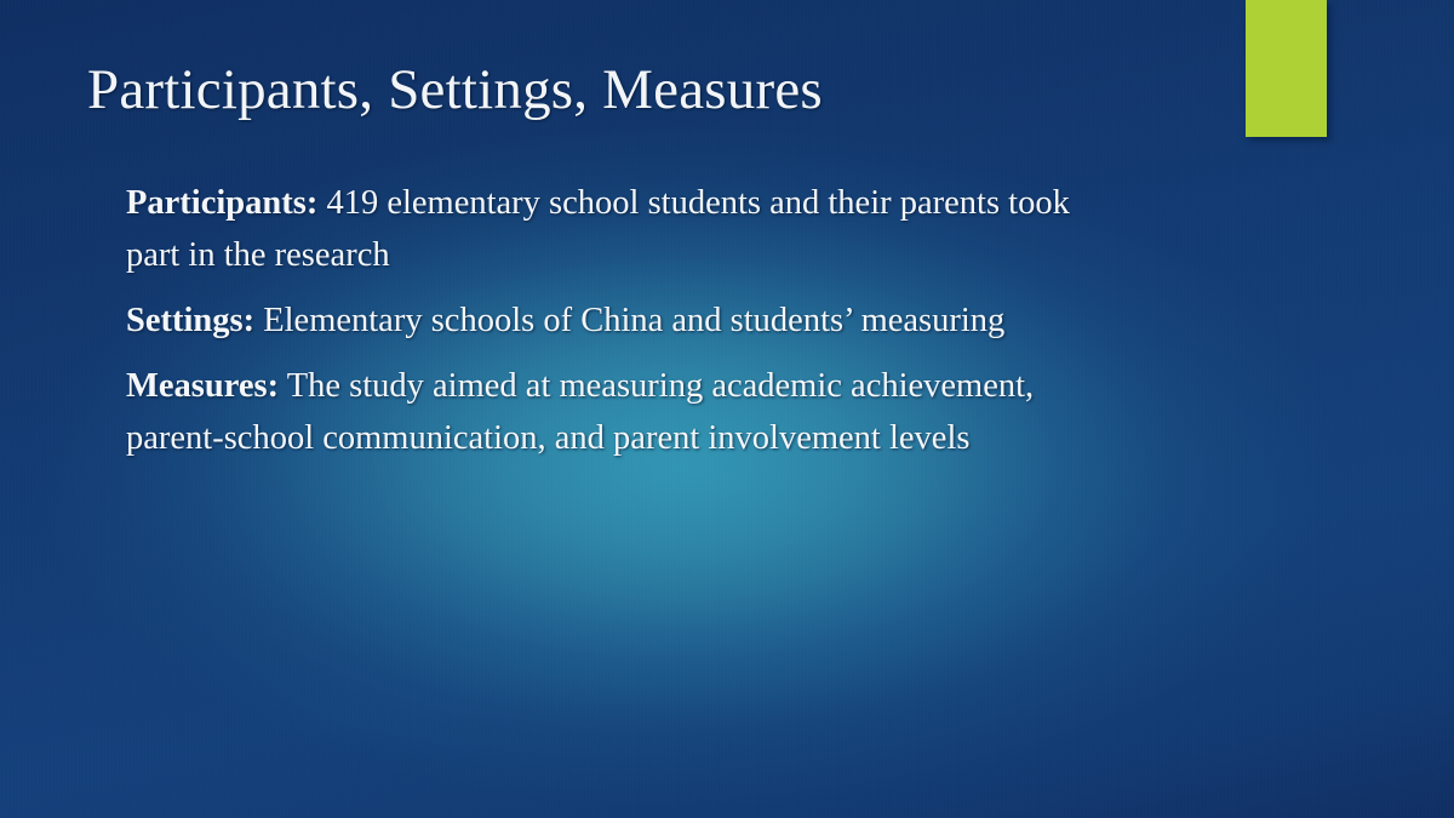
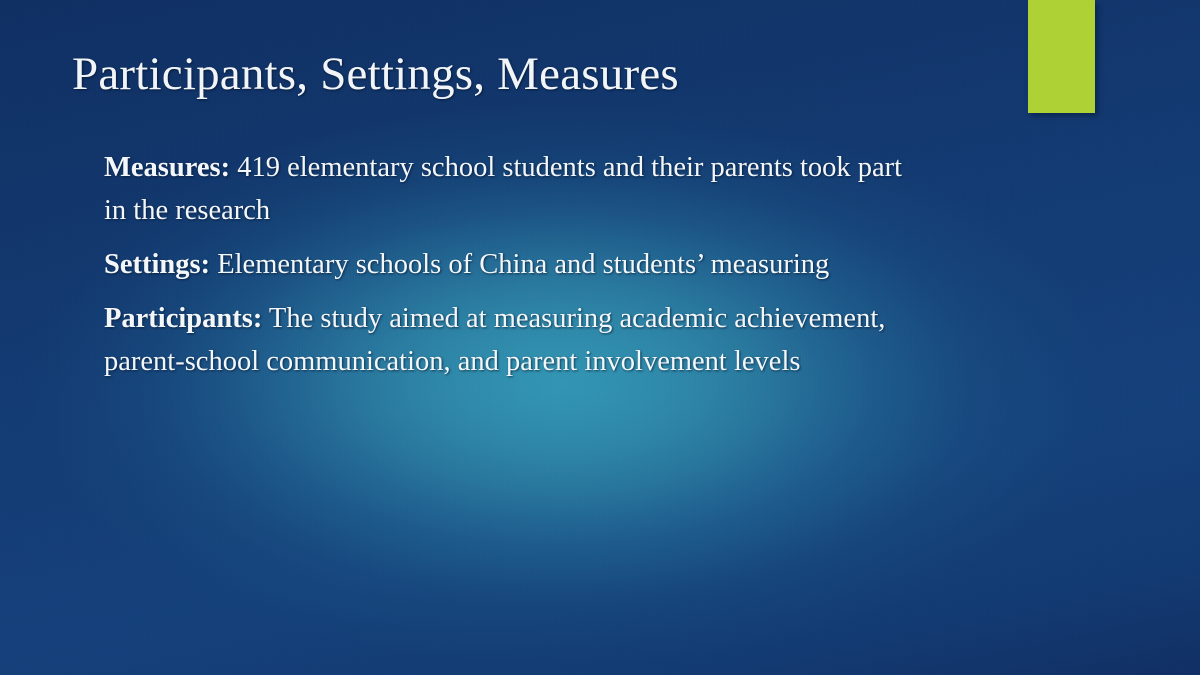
  Participants, Settings, Measures
- Participants: 419 elementary school students and their parents took part in the research
+ Measures: 419 elementary school students and their parents took part in the research
  Settings: Elementary schools of China and students’ measuring
- Measures: The study aimed at measuring academic achievement, parent-school communication, and parent involvement levels
+ Participants: The study aimed at measuring academic achievement, parent-school communication, and parent involvement levels
